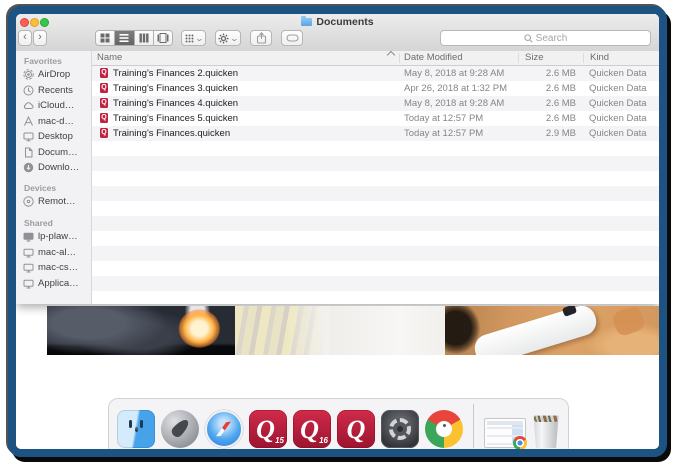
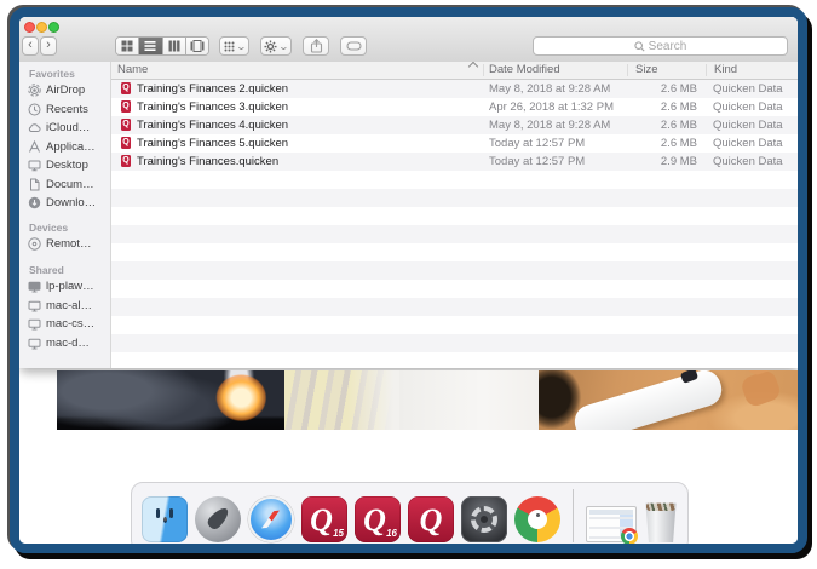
- Documents
  ‹
  ›
  ⌄
  ⌄
  Search
  Favorites
  AirDrop
  Recents
  iCloud…
- mac-d…
+ Applica…
  Desktop
  Docum…
  Downlo…
  Devices
  Remot…
  Shared
  lp-plaw…
  mac-al…
  mac-cs…
- Applica…
+ mac-d…
  Name
  Date Modified
  Size
  Kind
  Training's Finances 2.quicken
  May 8, 2018 at 9:28 AM
  2.6 MB
  Quicken Data
  Training's Finances 3.quicken
  Apr 26, 2018 at 1:32 PM
  2.6 MB
  Quicken Data
  Training's Finances 4.quicken
  May 8, 2018 at 9:28 AM
  2.6 MB
  Quicken Data
  Training's Finances 5.quicken
  Today at 12:57 PM
  2.6 MB
  Quicken Data
  Training's Finances.quicken
  Today at 12:57 PM
  2.9 MB
  Quicken Data
  15
  16
